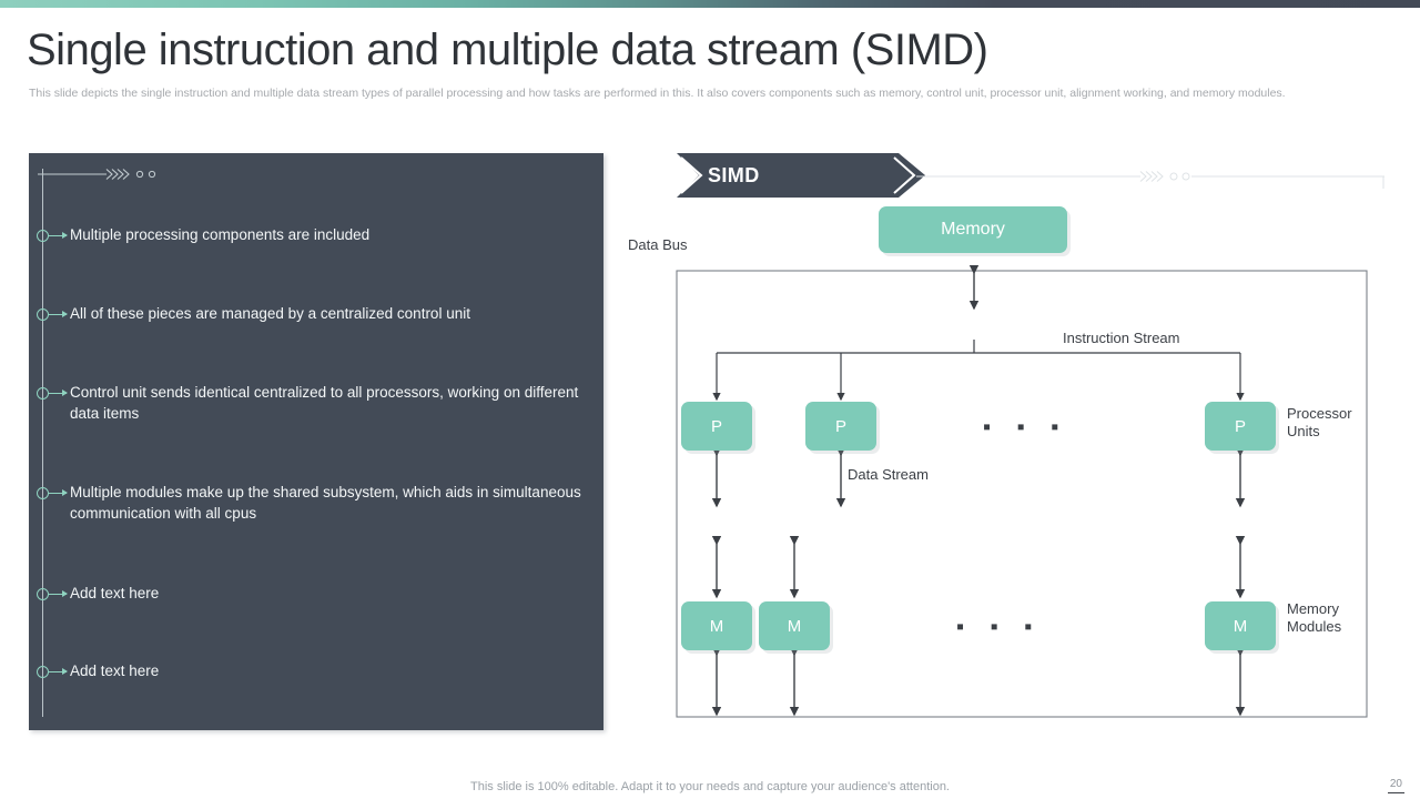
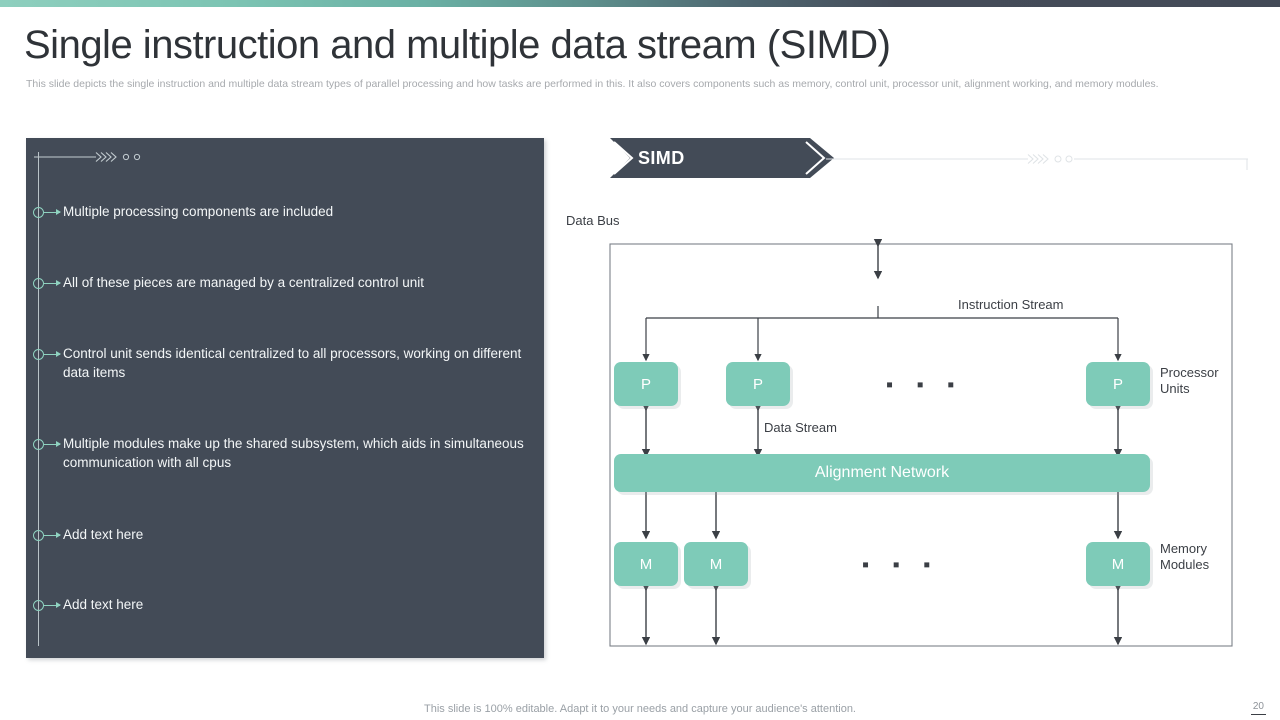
  Single instruction and multiple data stream (SIMD)
  This slide depicts the single instruction and multiple data stream types of parallel processing and how tasks are performed in this. It also covers components such as memory, control unit, processor unit, alignment working, and memory modules.
  Multiple processing components are included
  All of these pieces are managed by a centralized control unit
  Control unit sends identical centralized to all processors, working on different data items
  Multiple modules make up the shared subsystem, which aids in simultaneous communication with all cpus
  Add text here
  Add text here
  SIMD
- Memory
  P
  P
  P
  ▪ ▪ ▪
+ Alignment Network
  M
  M
  M
  ▪ ▪ ▪
  Data Bus
  Instruction Stream
  Data Stream
  Processor Units
  Memory Modules
  This slide is 100% editable. Adapt it to your needs and capture your audience's attention.
  20
